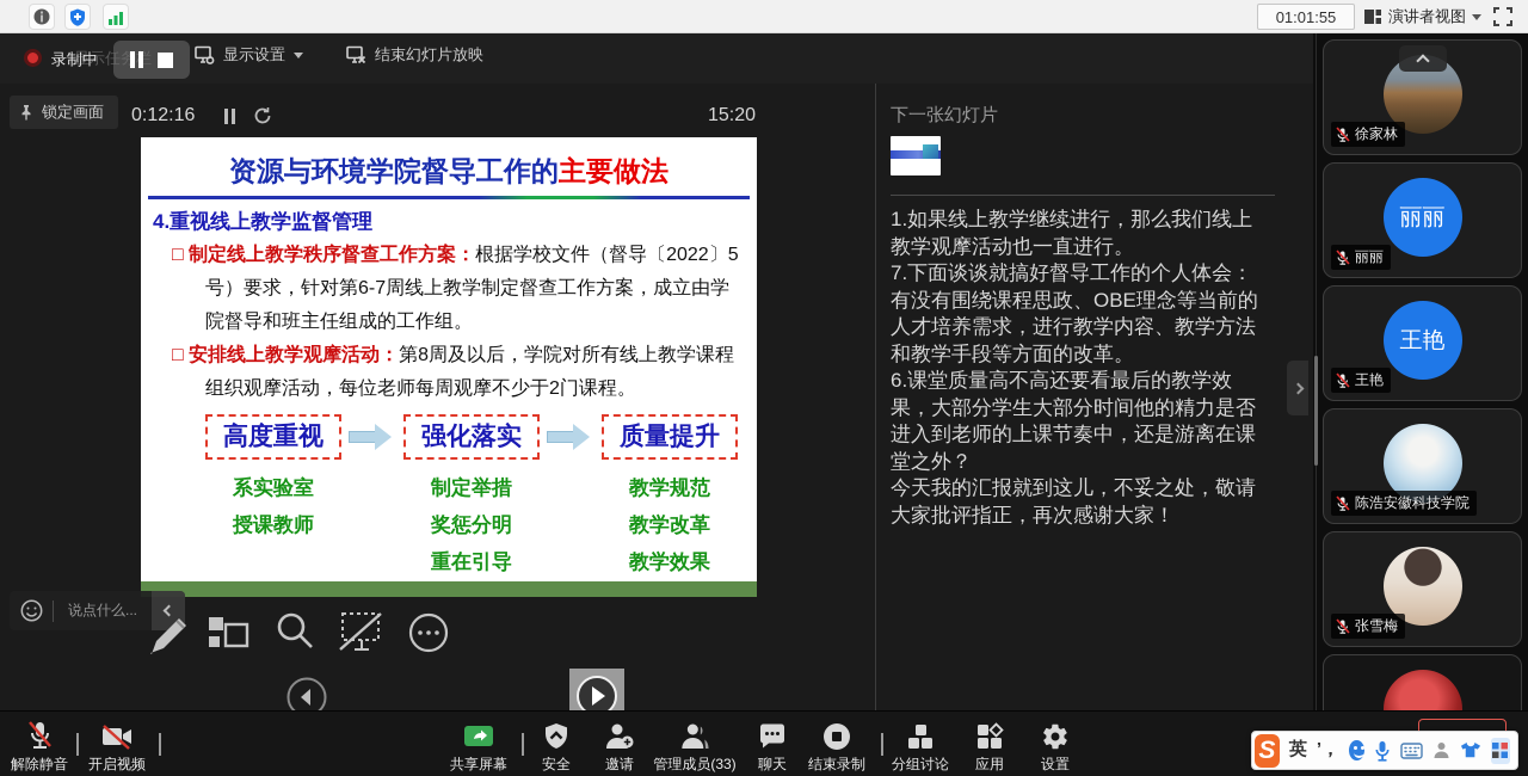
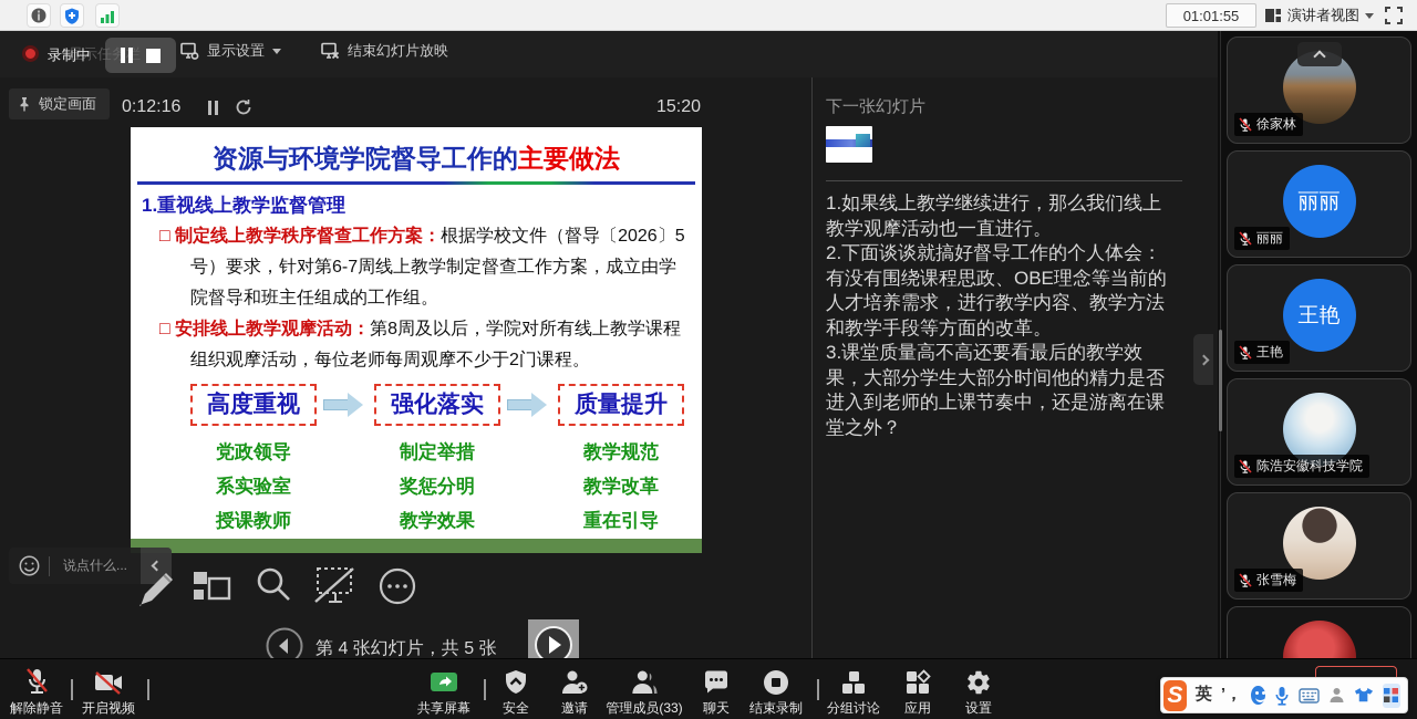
  01:01:55
  演讲者视图
  显示任务栏
  录制中
  显示设置
  结束幻灯片放映
  锁定画面
  0:12:16
  15:20
  资源与环境学院督导工作的主要做法
- 4.重视线上教学监督管理
+ 1.重视线上教学监督管理
- □ 制定线上教学秩序督查工作方案：根据学校文件（督导〔2022〕5号）要求，针对第6-7周线上教学制定督查工作方案，成立由学院督导和班主任组成的工作组。
+ □ 制定线上教学秩序督查工作方案：根据学校文件（督导〔2026〕5号）要求，针对第6-7周线上教学制定督查工作方案，成立由学院督导和班主任组成的工作组。
  □ 安排线上教学观摩活动：第8周及以后，学院对所有线上教学课程组织观摩活动，每位老师每周观摩不少于2门课程。
  高度重视
  强化落实
  质量提升
+ 党政领导
  系实验室
  授课教师
  制定举措
  奖惩分明
- 重在引导
+ 教学效果
  教学规范
  教学改革
- 教学效果
+ 重在引导
  说点什么...
+ 第 4 张幻灯片，共 5 张
  下一张幻灯片
  1.如果线上教学继续进行，那么我们线上教学观摩活动也一直进行。
- 7.下面谈谈就搞好督导工作的个人体会：有没有围绕课程思政、OBE理念等当前的人才培养需求，进行教学内容、教学方法和教学手段等方面的改革。
+ 2.下面谈谈就搞好督导工作的个人体会：有没有围绕课程思政、OBE理念等当前的人才培养需求，进行教学内容、教学方法和教学手段等方面的改革。
- 6.课堂质量高不高还要看最后的教学效果，大部分学生大部分时间他的精力是否进入到老师的上课节奏中，还是游离在课堂之外？
+ 3.课堂质量高不高还要看最后的教学效果，大部分学生大部分时间他的精力是否进入到老师的上课节奏中，还是游离在课堂之外？
- 今天我的汇报就到这儿，不妥之处，敬请大家批评指正，再次感谢大家！
  徐家林
  丽丽
  丽丽
  王艳
  王艳
  陈浩安徽科技学院
  张雪梅
  解除静音
  开启视频
  共享屏幕
  安全
  邀请
  管理成员(33)
  聊天
  结束录制
  分组讨论
  应用
  设置
  S
  英
  ’，
